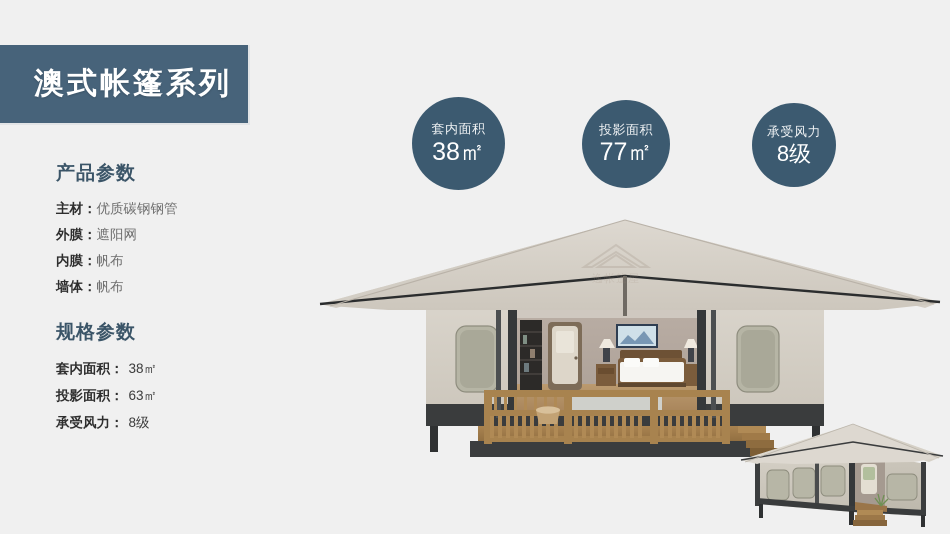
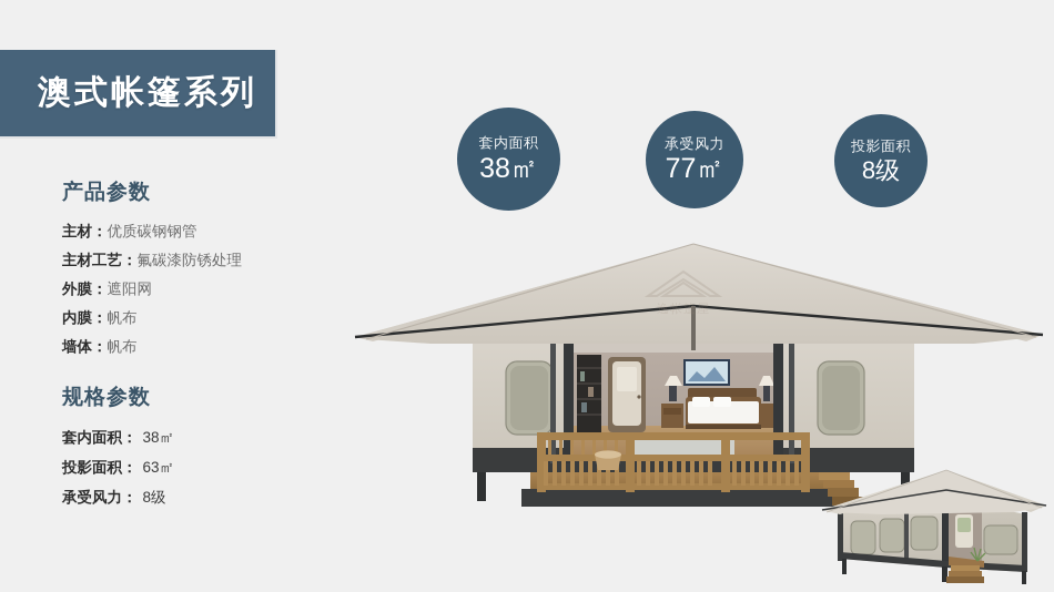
  澳式帐篷系列
  产品参数
  主材：优质碳钢钢管
+ 主材工艺：氟碳漆防锈处理
  外膜：遮阳网
  内膜：帆布
  墙体：帆布
  规格参数
  套内面积： 38㎡
  投影面积： 63㎡
  承受风力： 8级
  套内面积
  38㎡
- 投影面积
+ 承受风力
  77㎡
- 承受风力
+ 投影面积
  8级
  逸帐篷屋
